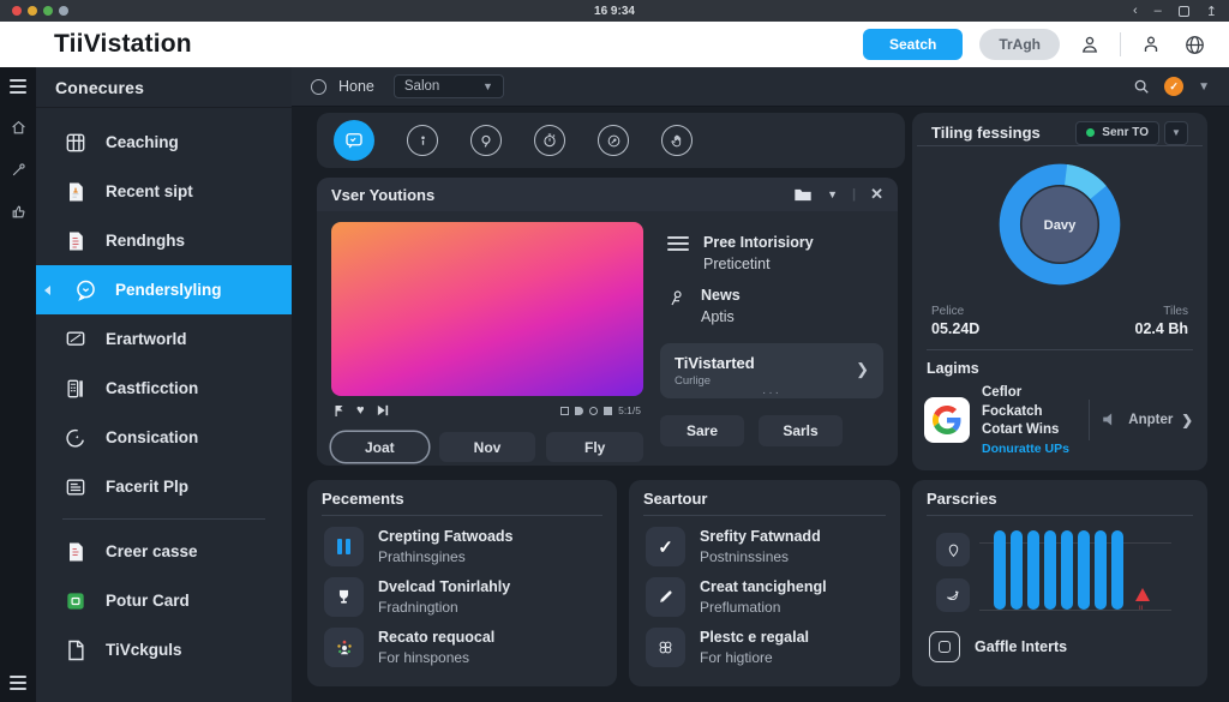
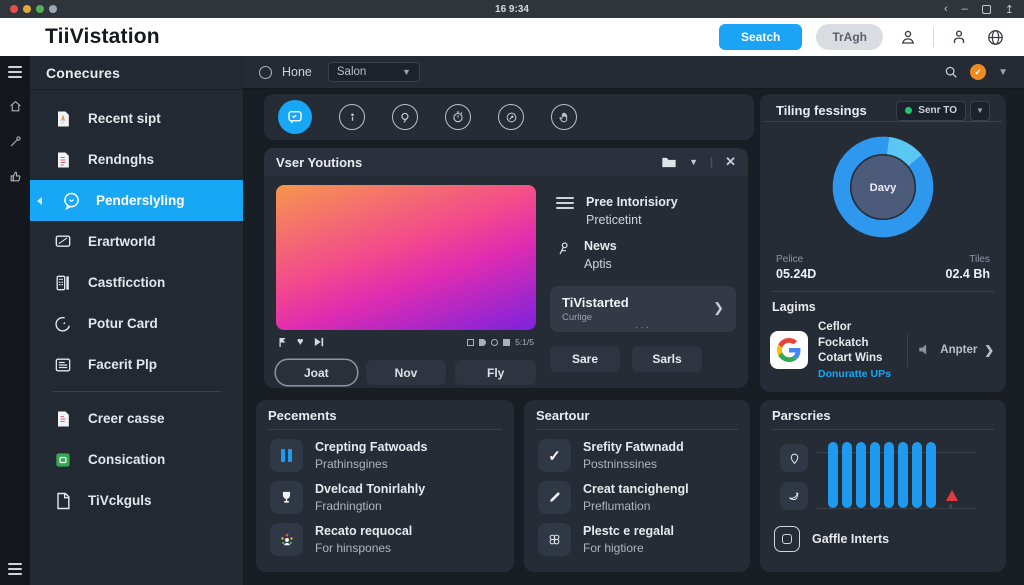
  16 9:34
  ‹
  –
  ↥
  TiiVistation
  Seatch
  TrAgh
  Conecures
- Ceaching
  Recent sipt
  Rendnghs
  Penderslyling
  Erartworld
  Castficction
- Consication
+ Potur Card
  Facerit Plp
  Creer casse
- Potur Card
+ Consication
  TiVckguls
  Hone
  Salon
  ▼
  ✓
  ▼
  Vser Youtions
  ▼
  |
  ✕
  ♥
  5:1/5
  Joat
  Nov
  Fly
  Pree Intorisiory
  Preticetint
  News
  Aptis
  TiVistarted
  Curlige
  ❯
  ···
  Sare
  Sarls
  Tiling fessings
  Senr TO
  ▼
  Davy
  Pelice
  05.24D
  Tiles
  02.4 Bh
  Lagims
  Ceflor Fockatch
  Cotart Wins
  Donuratte UPs
  Anpter
  ❯
  Pecements
  Crepting Fatwoads
  Prathinsgines
  Dvelcad Tonirlahly
  Fradningtion
  Recato requocal
  For hinspones
  Seartour
  ✓
  Srefity Fatwnadd
  Postninssines
  Creat tancighengl
  Preflumation
  Plestc e regalal
  For higtiore
  Parscries
  Gaffle Interts
